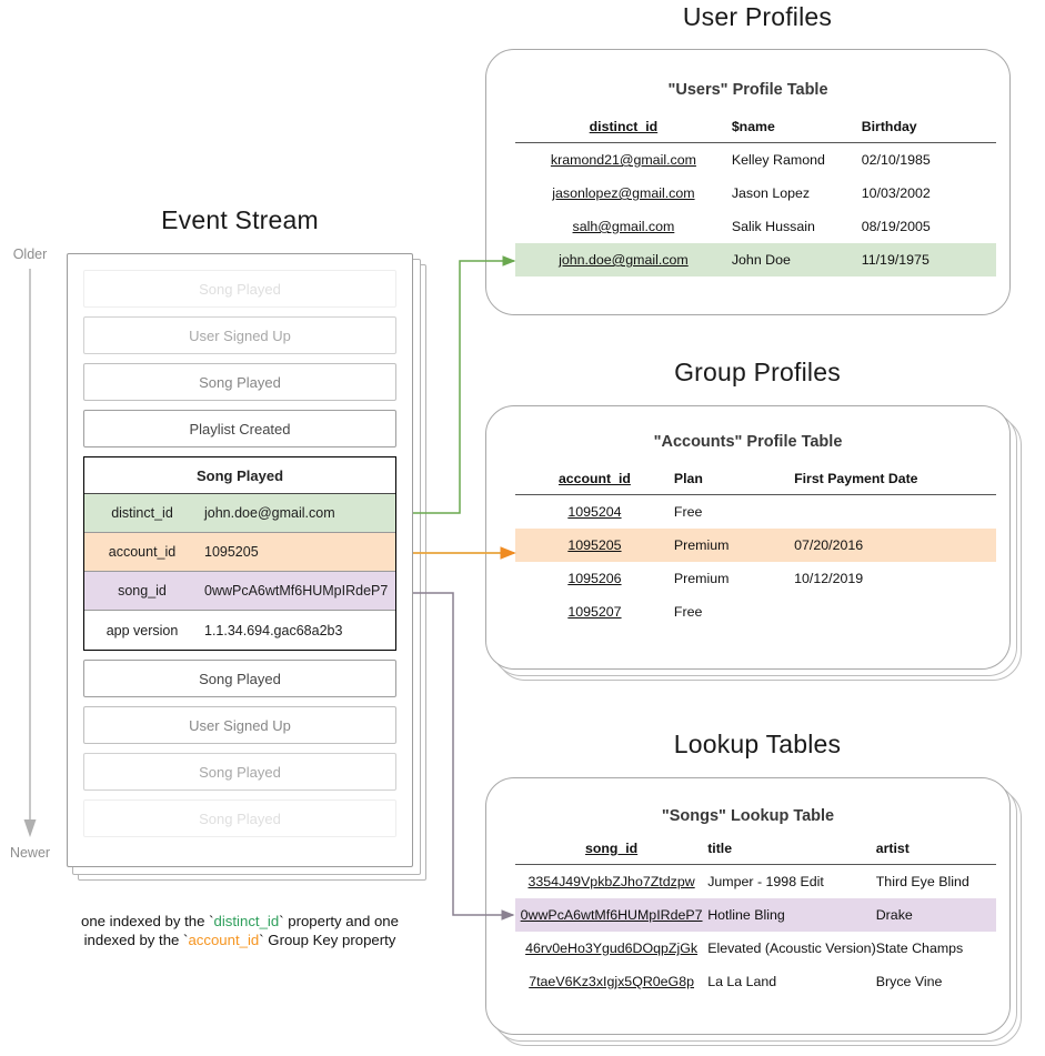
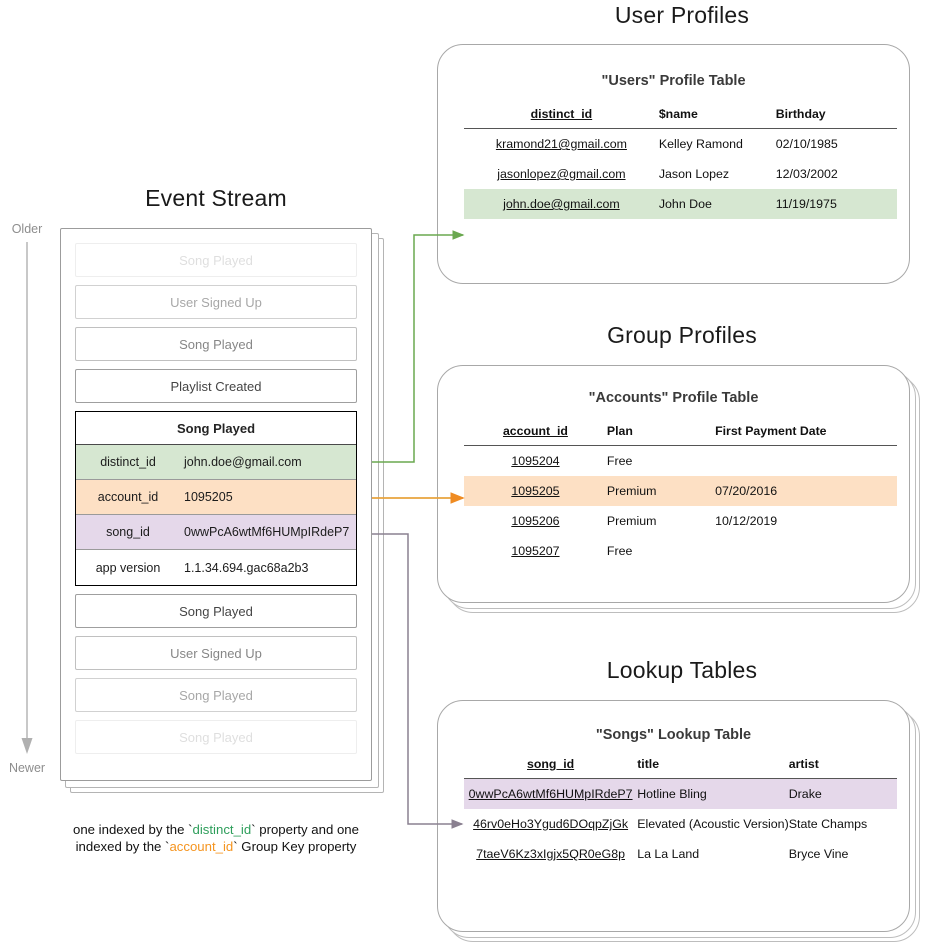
  Event Stream
  Older
  Newer
  Song Played
  User Signed Up
  Song Played
  Playlist Created
  Song Played
  distinct_id
  john.doe@gmail.com
  account_id
  1095205
  song_id
  0wwPcA6wtMf6HUMpIRdeP7
  app version
  1.1.34.694.gac68a2b3
  Song Played
  User Signed Up
  Song Played
  Song Played
  one indexed by the `distinct_id` property and one
  indexed by the `account_id` Group Key property
  User Profiles
  "Users" Profile Table
  distinct_id	$name	Birthday
  kramond21@gmail.com	Kelley Ramond	02/10/1985
- jasonlopez@gmail.com	Jason Lopez	10/03/2002
+ jasonlopez@gmail.com	Jason Lopez	12/03/2002
- salh@gmail.com	Salik Hussain	08/19/2005
  john.doe@gmail.com	John Doe	11/19/1975
  Group Profiles
  "Accounts" Profile Table
  account_id	Plan	First Payment Date
  1095204	Free
  1095205	Premium	07/20/2016
  1095206	Premium	10/12/2019
  1095207	Free
  Lookup Tables
  "Songs" Lookup Table
  song_id	title	artist
- 3354J49VpkbZJho7Ztdzpw	Jumper - 1998 Edit	Third Eye Blind
  0wwPcA6wtMf6HUMpIRdeP7	Hotline Bling	Drake
  46rv0eHo3Ygud6DOqpZjGk	Elevated (Acoustic Version)	State Champs
  7taeV6Kz3xIgjx5QR0eG8p	La La Land	Bryce Vine
